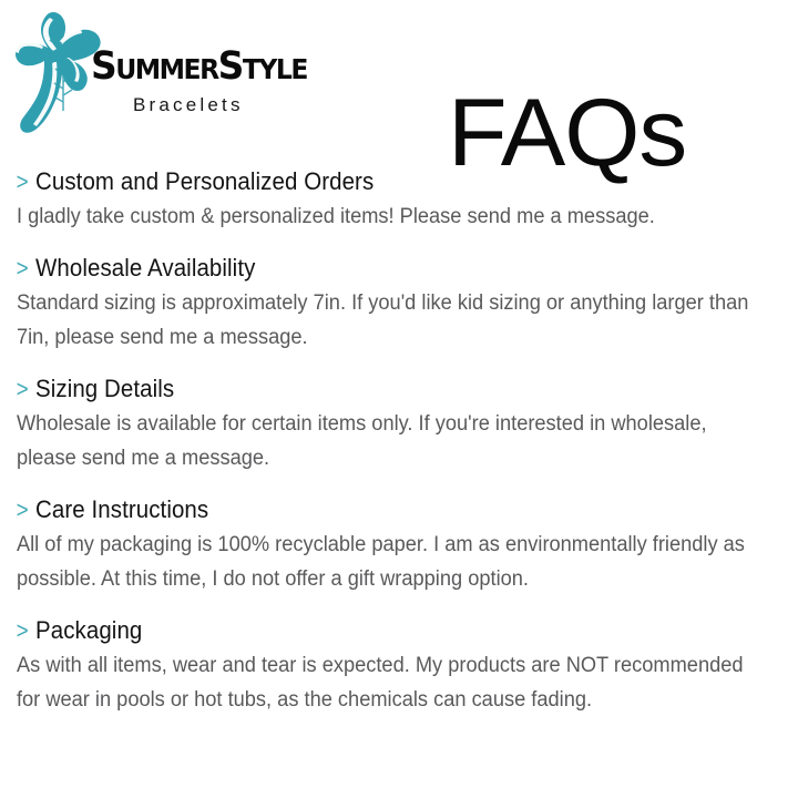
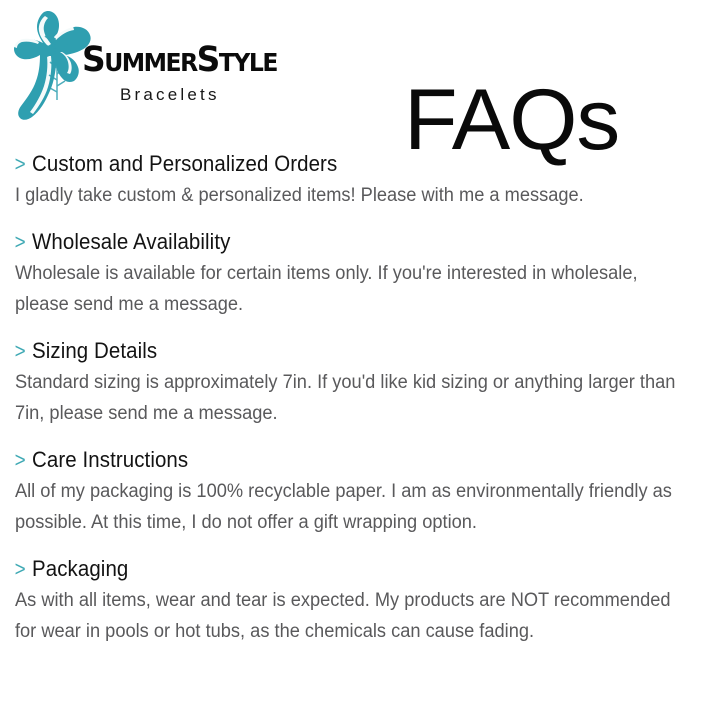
  SummerStyle
  Bracelets
  FAQs
  >
  Custom and Personalized Orders
- I gladly take custom & personalized items! Please send me a message.
+ I gladly take custom & personalized items! Please with me a message.
  >
  Wholesale Availability
- Standard sizing is approximately 7in. If you'd like kid sizing or anything larger than 7in, please send me a message.
+ Wholesale is available for certain items only. If you're interested in wholesale, please send me a message.
  >
  Sizing Details
- Wholesale is available for certain items only. If you're interested in wholesale, please send me a message.
+ Standard sizing is approximately 7in. If you'd like kid sizing or anything larger than 7in, please send me a message.
  >
  Care Instructions
  All of my packaging is 100% recyclable paper. I am as environmentally friendly as possible. At this time, I do not offer a gift wrapping option.
  >
  Packaging
  As with all items, wear and tear is expected. My products are NOT recommended for wear in pools or hot tubs, as the chemicals can cause fading.
